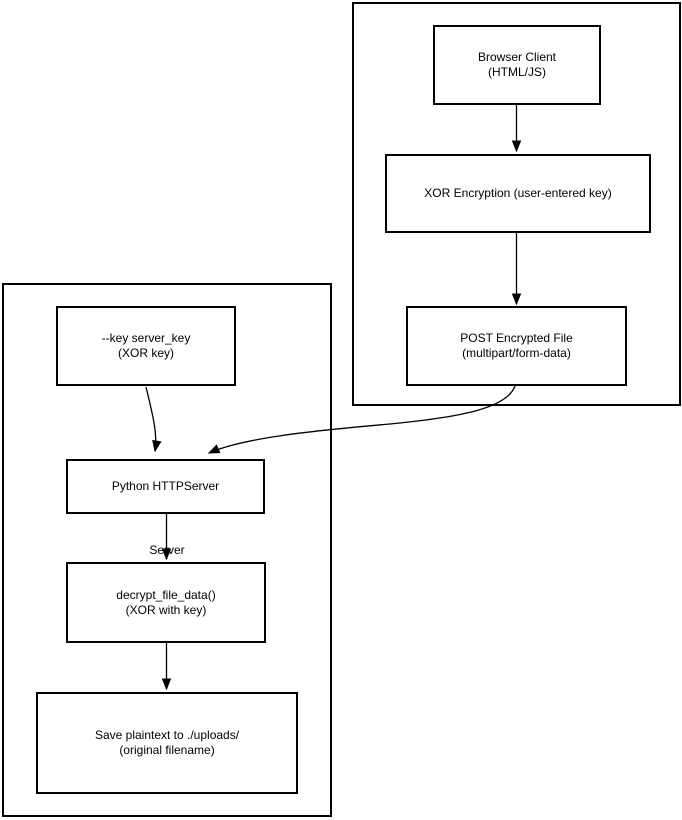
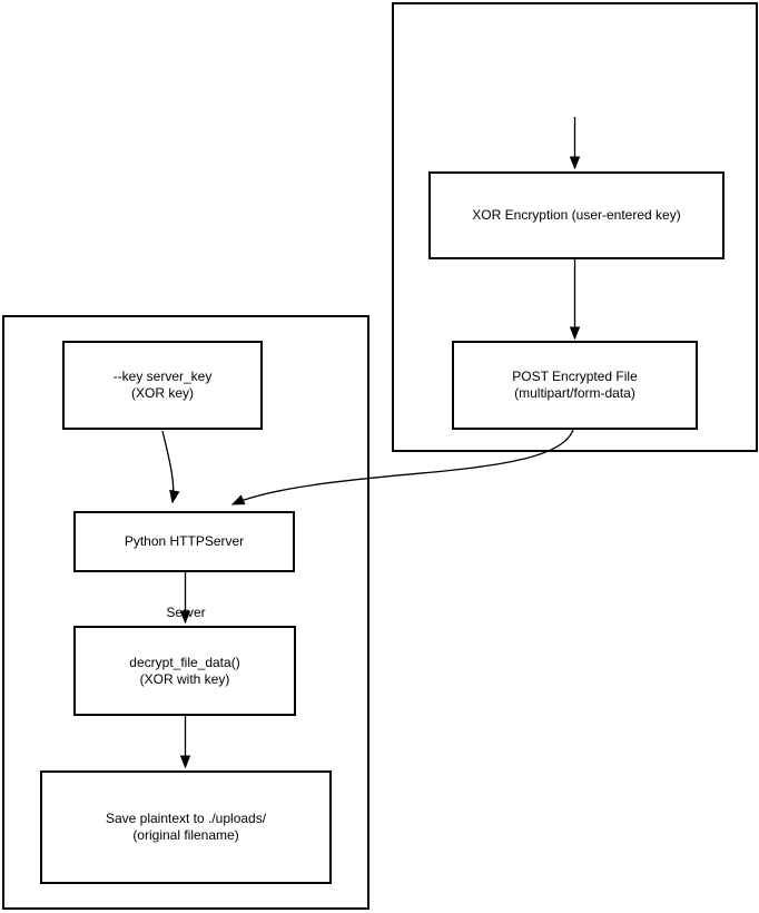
- Browser Client
- (HTML/JS)
  XOR Encryption (user-entered key)
  POST Encrypted File
  (multipart/form-data)
  --key server_key
  (XOR key)
  Python HTTPServer
  decrypt_file_data()
  (XOR with key)
  Save plaintext to ./uploads/
  (original filename)
  Server
